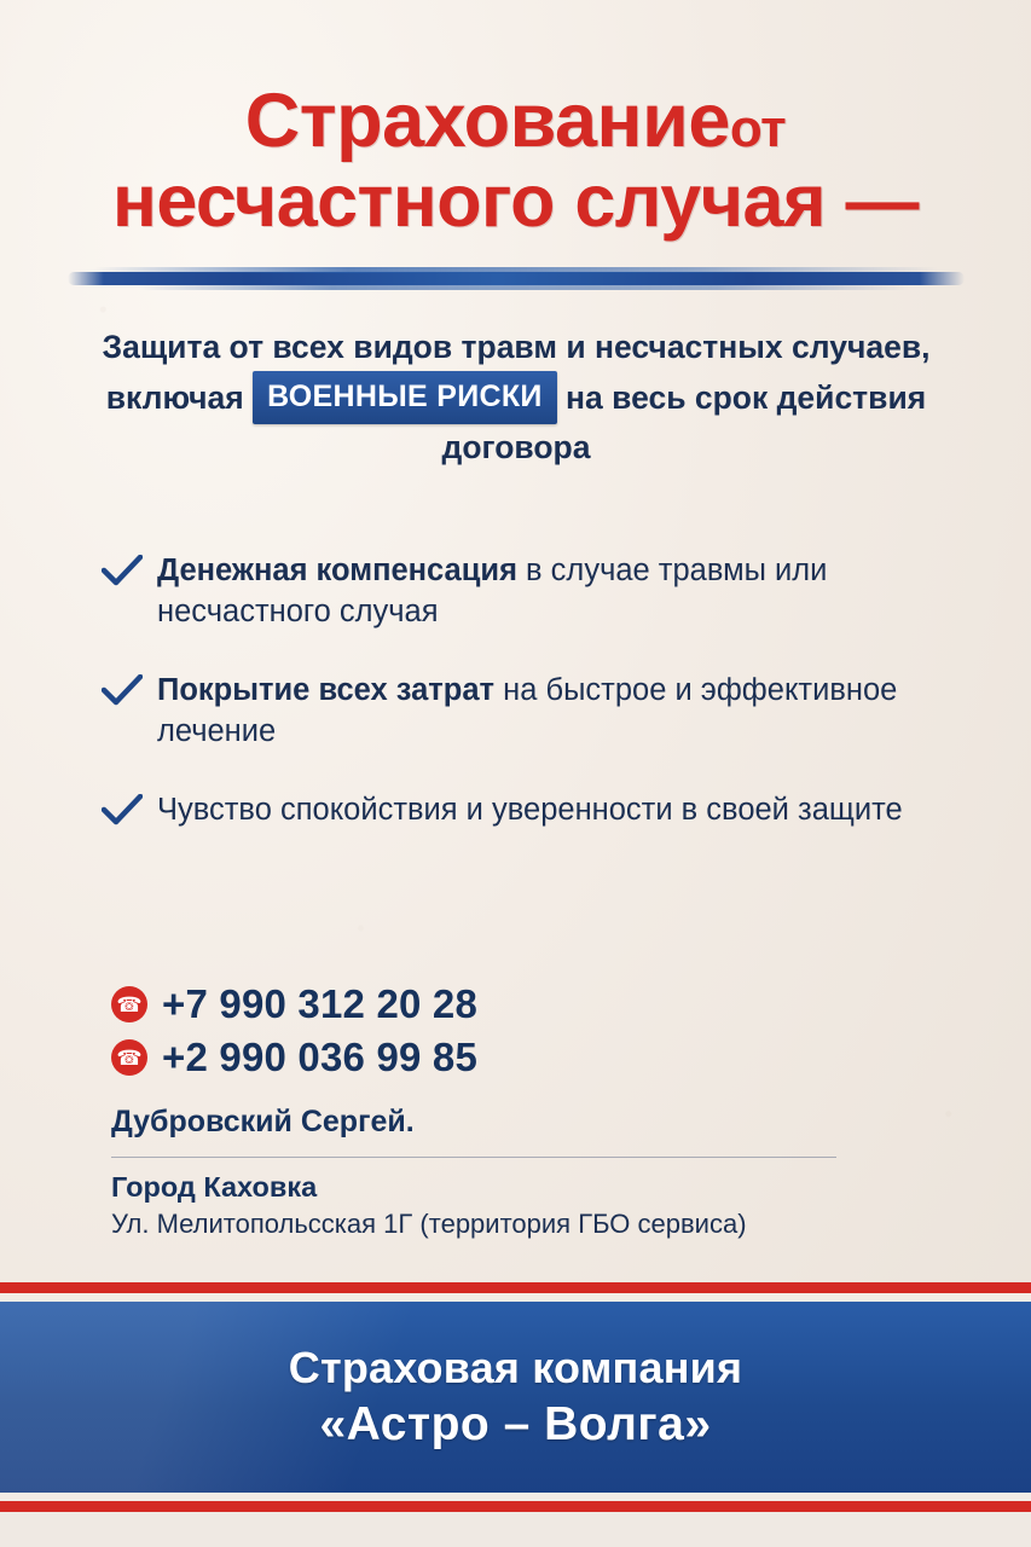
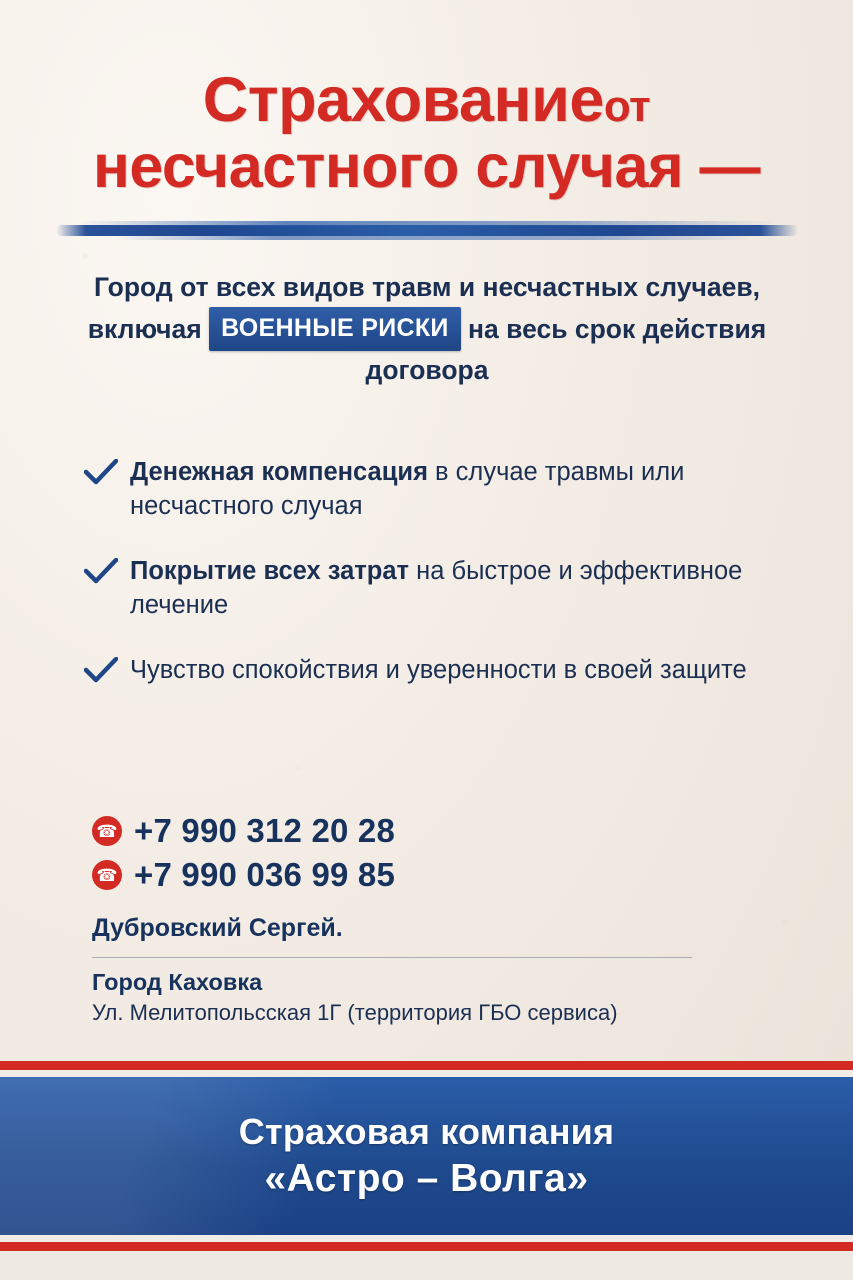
  Страхованиеот
  несчастного случая —
- Защита от всех видов травм и несчастных случаев,
+ Город от всех видов травм и несчастных случаев,
  включая ВОЕННЫЕ РИСКИ на весь срок действия
  договора
  Денежная компенсация в случае травмы или несчастного случая
  Покрытие всех затрат на быстрое и эффективное лечение
  Чувство спокойствия и уверенности в своей защите
  ☎
  +7 990 312 20 28
  ☎
- +2 990 036 99 85
+ +7 990 036 99 85
  Дубровский Сергей.
  Город Каховка
  Ул. Мелитопольсская 1Г (территория ГБО сервиса)
  Страховая компания
  «Астро – Волга»
